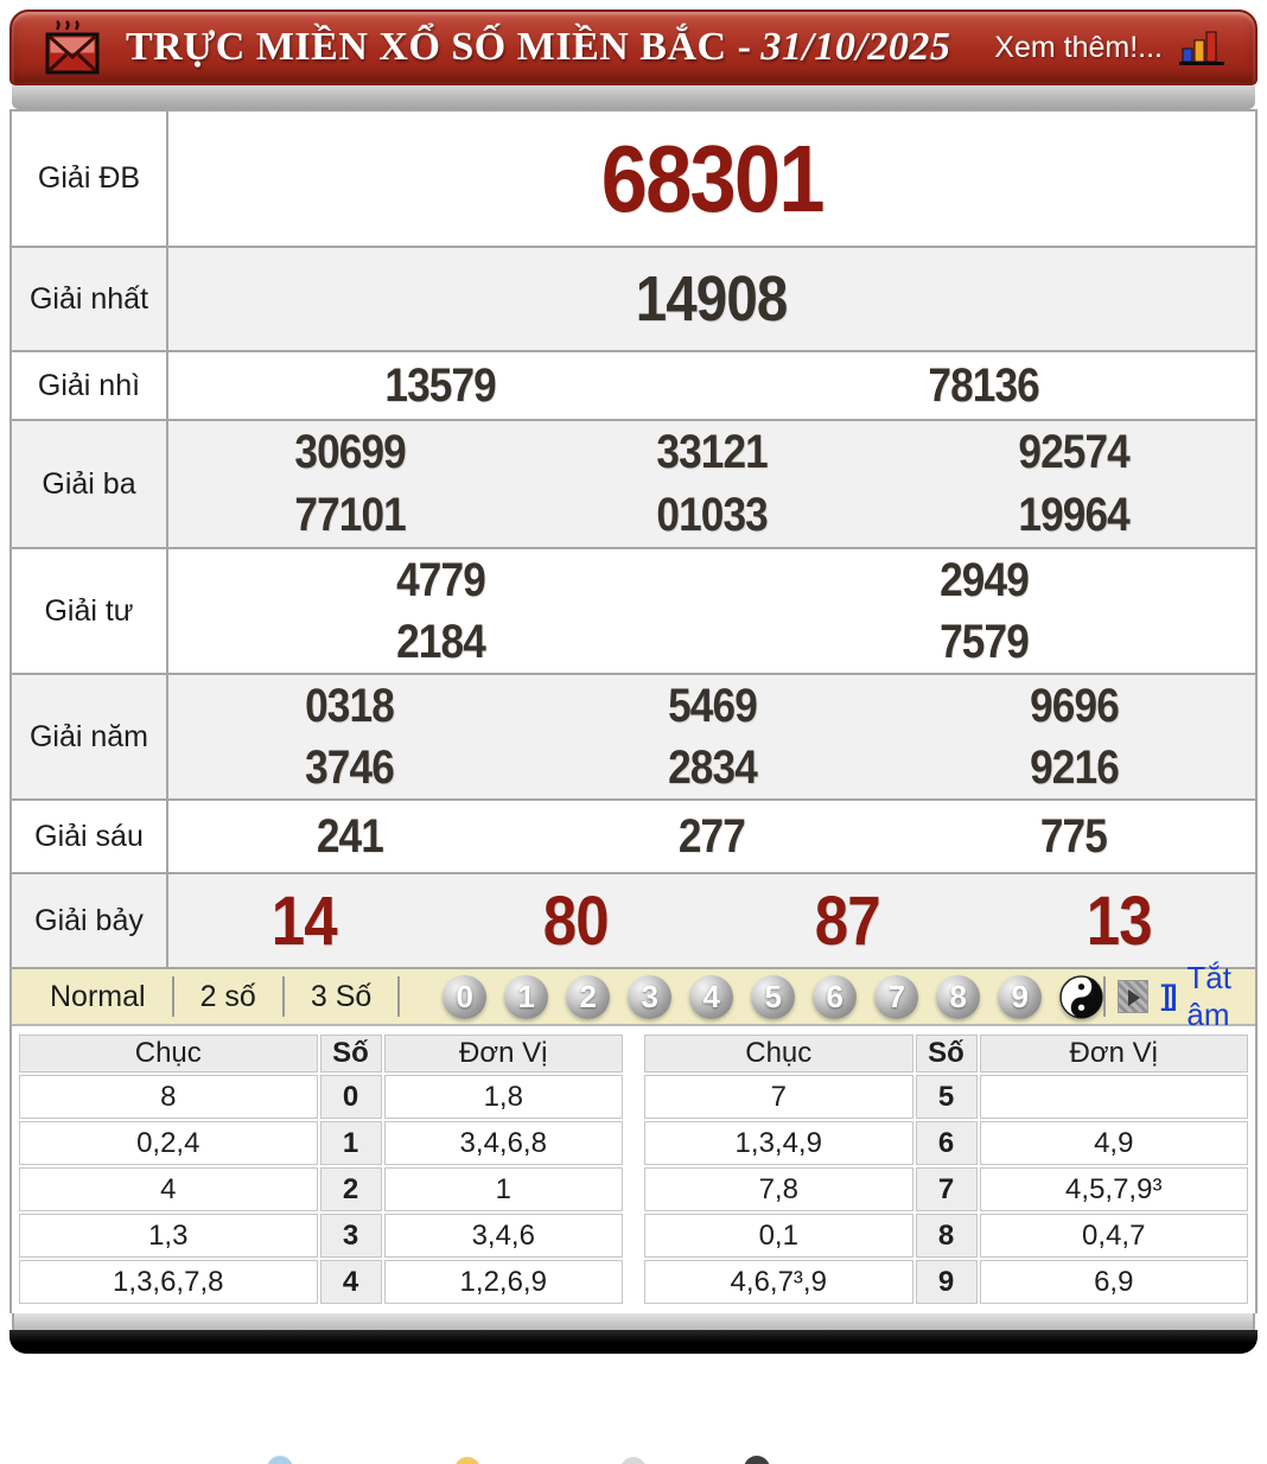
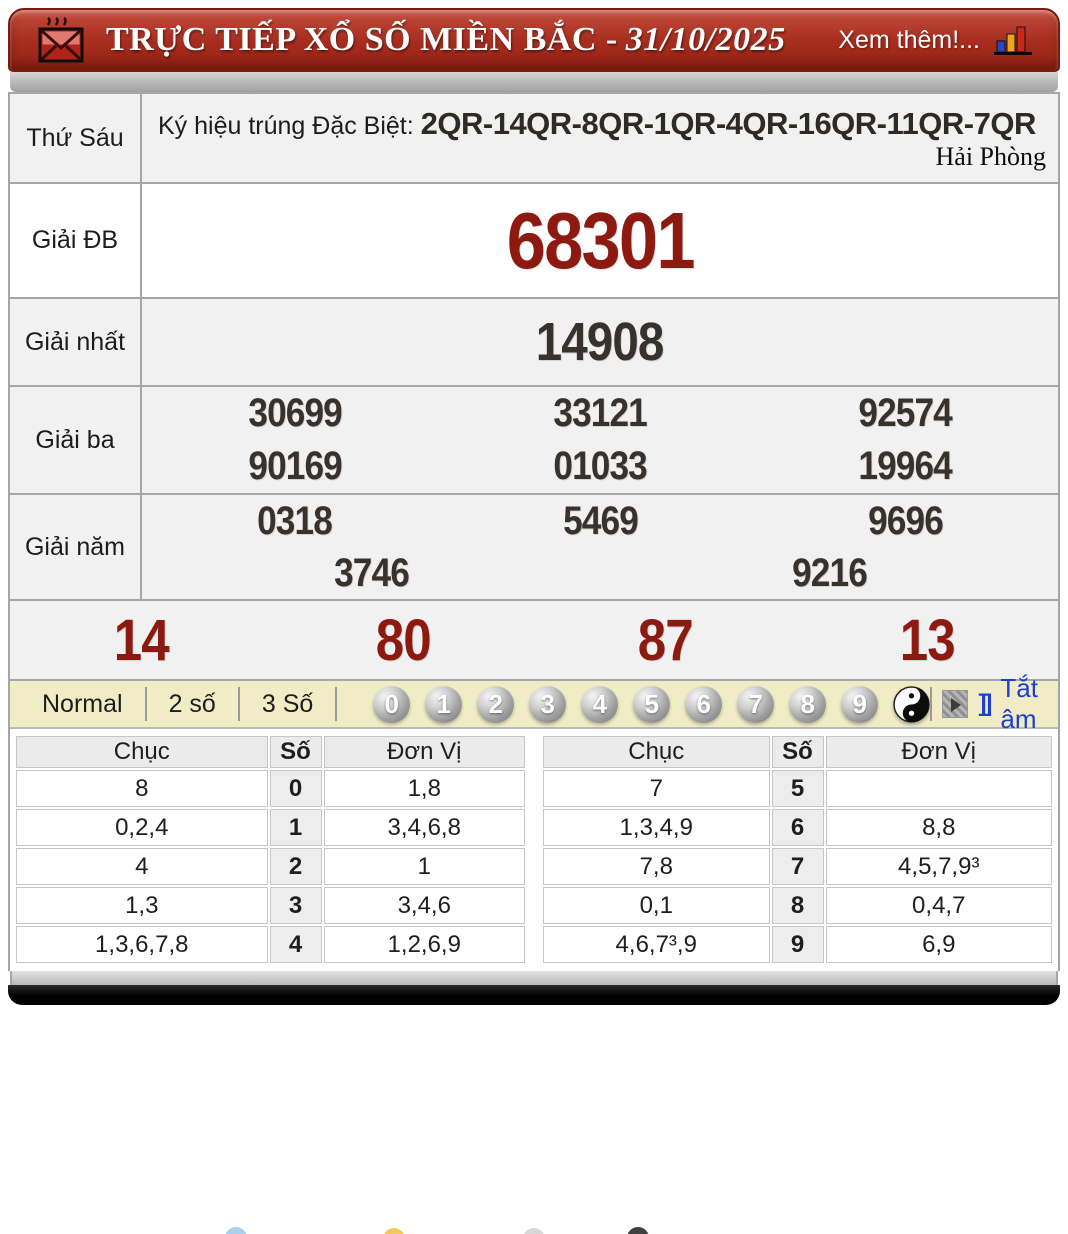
- TRỰC MIỀN XỔ SỐ MIỀN BẮC - 31/10/2025
+ TRỰC TIẾP XỔ SỐ MIỀN BẮC - 31/10/2025
  Xem thêm!...
+ Thứ Sáu
+ Ký hiệu trúng Đặc Biệt: 2QR-14QR-8QR-1QR-4QR-16QR-11QR-7QR
+ Hải Phòng
  Giải ĐB
  68301
  Giải nhất
  14908
- Giải nhì
- 13579
- 78136
  Giải ba
  30699
  33121
  92574
- 77101
+ 90169
  01033
  19964
- Giải tư
- 4779
- 2949
- 2184
- 7579
  Giải năm
  0318
  5469
  9696
  3746
- 2834
  9216
- Giải sáu
- 241
- 277
- 775
- Giải bảy
  14
  80
  87
  13
  Normal
  2 số
  3 Số
  0
  1
  2
  3
  4
  5
  6
  7
  8
  9
  ]]
  Tắt âm
  Chục	Số	Đơn Vị
  8	0	1,8
  0,2,4	1	3,4,6,8
  4	2	1
  1,3	3	3,4,6
  1,3,6,7,8	4	1,2,6,9
  Chục	Số	Đơn Vị
  7	5
- 1,3,4,9	6	4,9
+ 1,3,4,9	6	8,8
  7,8	7	4,5,7,9³
  0,1	8	0,4,7
  4,6,7³,9	9	6,9
